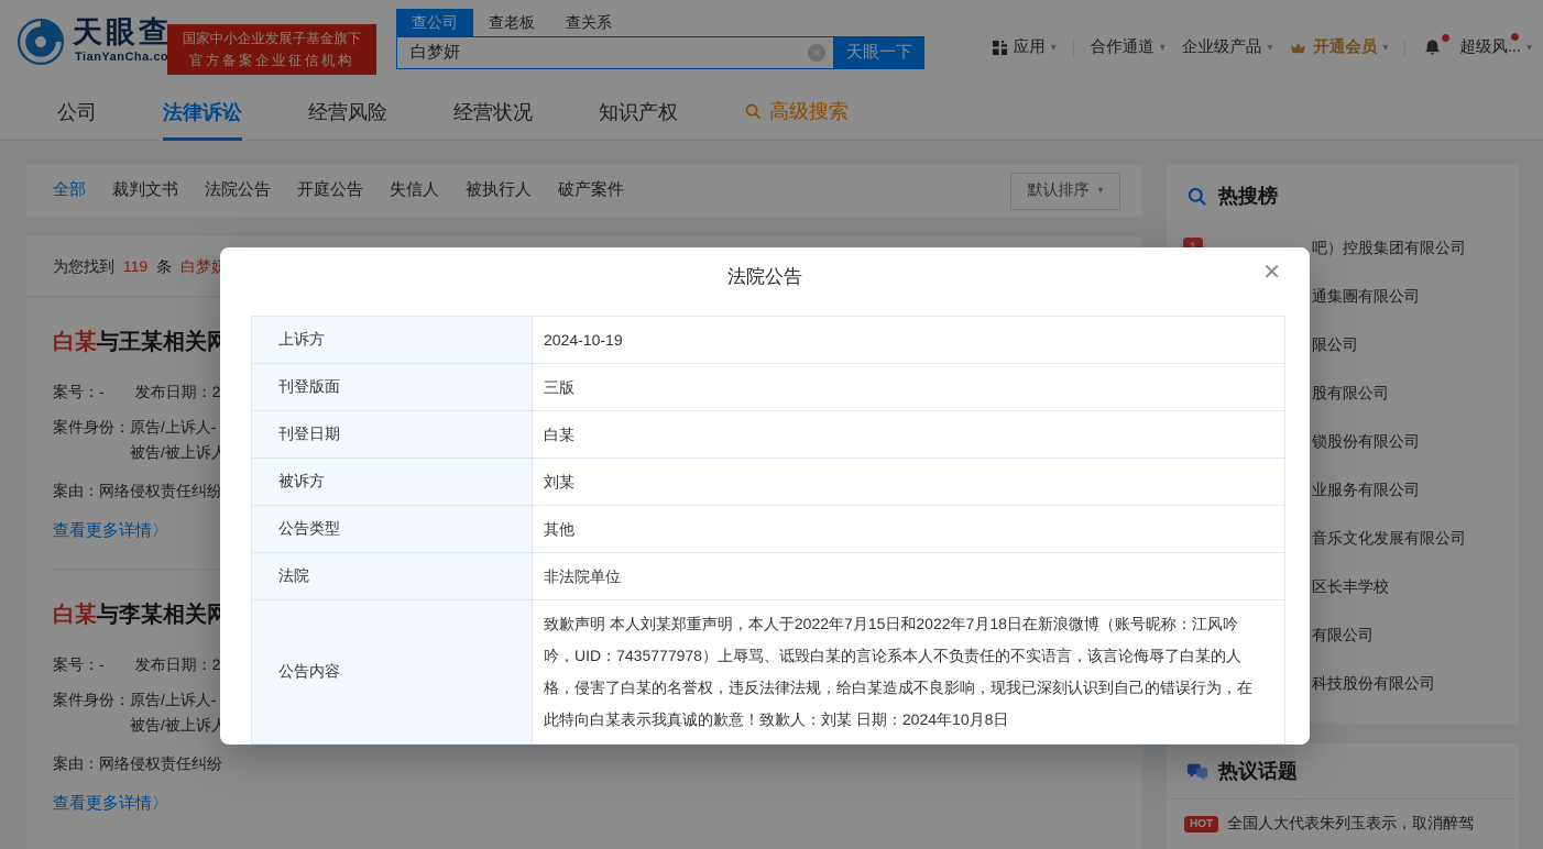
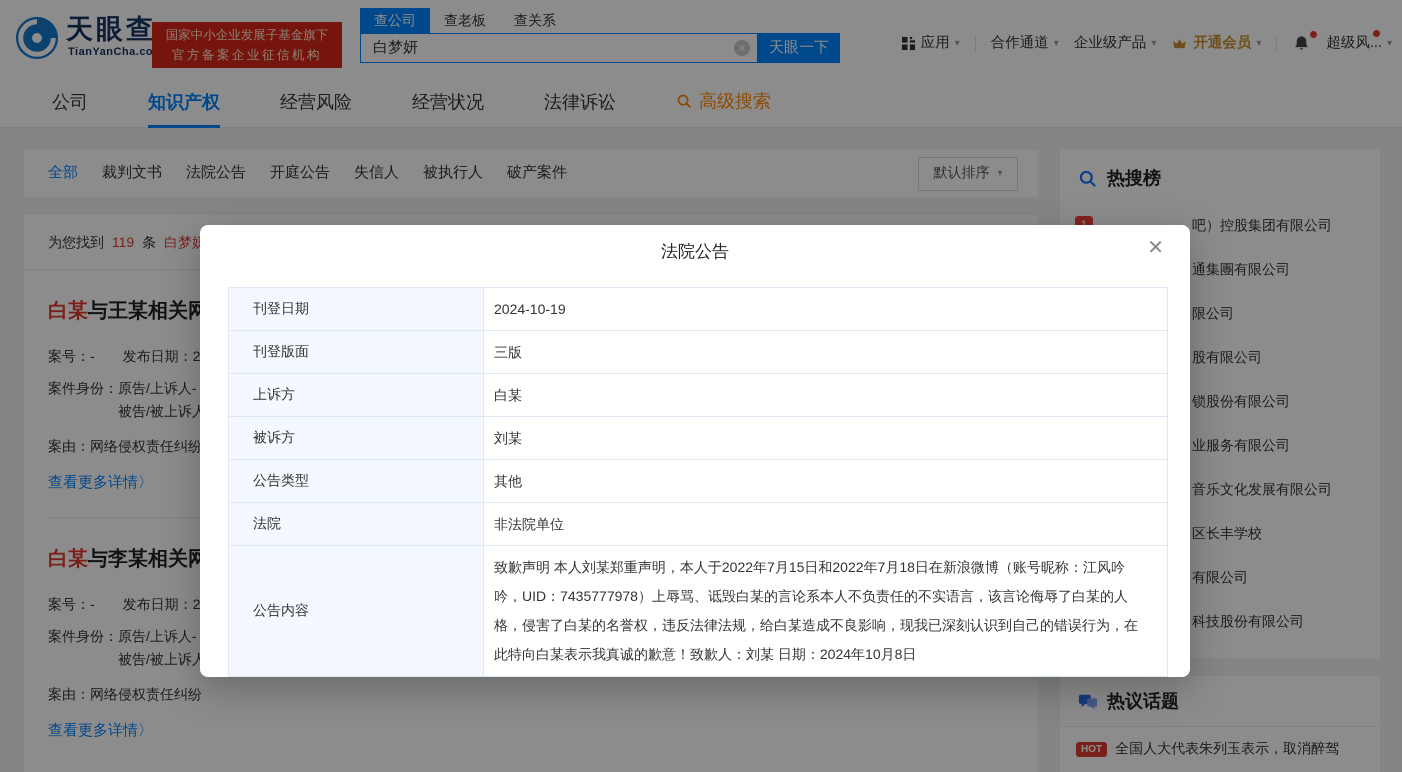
  天眼查
  TianYanCha.co
  国家中小企业发展子基金旗下
  官方备案企业征信机构
  查公司
  查老板
  查关系
  白梦妍
  ×
  天眼一下
  应用
  ▾
  合作通道
  ▾
  企业级产品
  ▾
  开通会员
  ▾
  超级风...
  ▾
  公司
- 法律诉讼
+ 知识产权
  经营风险
  经营状况
- 知识产权
+ 法律诉讼
  高级搜索
  全部
  裁判文书
  法院公告
  开庭公告
  失信人
  被执行人
  破产案件
  默认排序
  ▾
  为您找到 119 条 白梦妍
  白某与王某相关网
  案号：- 发布日期：2
  案件身份：原告/上诉人-
  被告/被上诉人
  案由：网络侵权责任纠纷
  查看更多详情〉
  白某与李某相关网
  案号：- 发布日期：2
  案件身份：原告/上诉人-
  被告/被上诉人
  案由：网络侵权责任纠纷
  查看更多详情〉
  热搜榜
  吧）控股集团有限公司
  通集團有限公司
  限公司
  股有限公司
  锁股份有限公司
  业服务有限公司
  音乐文化发展有限公司
  区长丰学校
  有限公司
  科技股份有限公司
  热议话题
  HOT
  全国人大代表朱列玉表示，取消醉驾
  法院公告
  ✕
- 上诉方
+ 刊登日期
  2024-10-19
  刊登版面
  三版
- 刊登日期
+ 上诉方
  白某
  被诉方
  刘某
  公告类型
  其他
  法院
  非法院单位
  公告内容
  致歉声明 本人刘某郑重声明，本人于2022年7月15日和2022年7月18日在新浪微博（账号昵称：江风吟吟，UID：7435777978）上辱骂、诋毁白某的言论系本人不负责任的不实语言，该言论侮辱了白某的人格，侵害了白某的名誉权，违反法律法规，给白某造成不良影响，现我已深刻认识到自己的错误行为，在此特向白某表示我真诚的歉意！致歉人：刘某 日期：2024年10月8日
